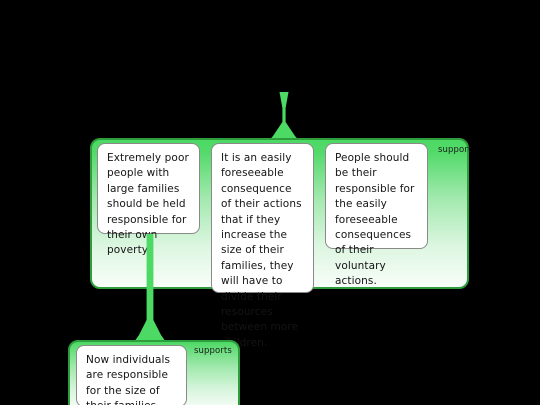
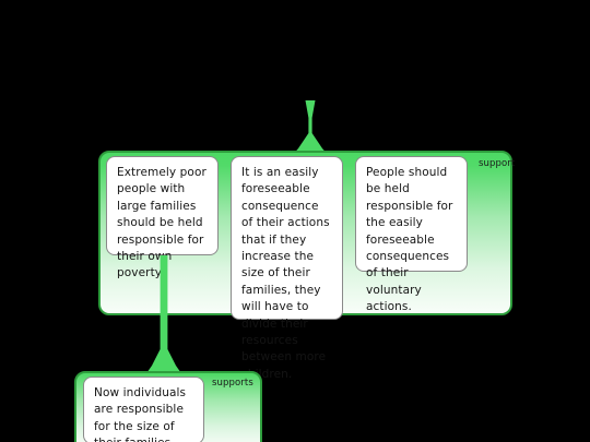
  support
  Extremely poor people with large families should be held responsible for their own poverty
  It is an easily foreseeable consequence of their actions that if they increase the size of their families, they will have to divide their ldren.
- People should be their responsible for the easily foreseeable consequences of their voluntary actions.
+ People should be held responsible for the easily foreseeable consequences of their voluntary actions.
  supports
  Now individuals are responsible for the size of
